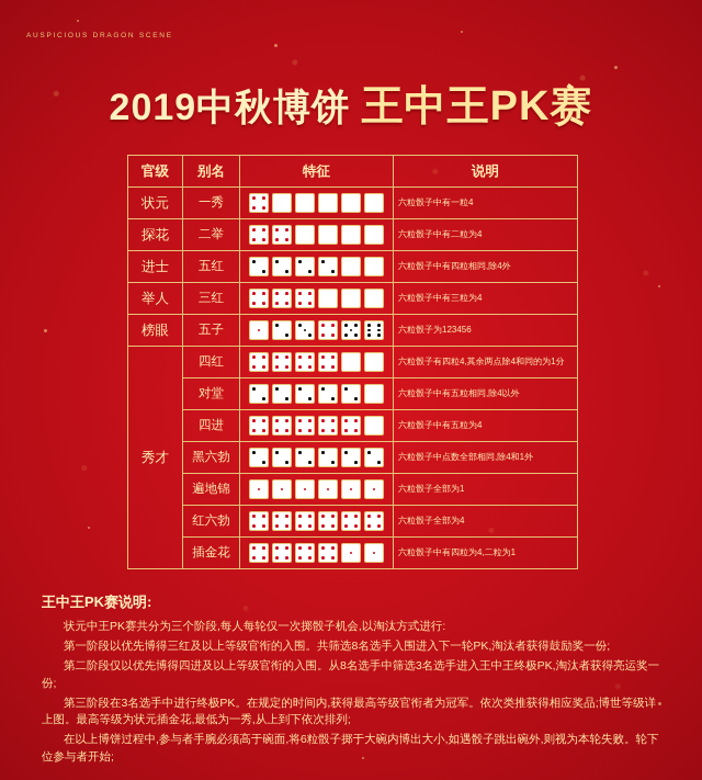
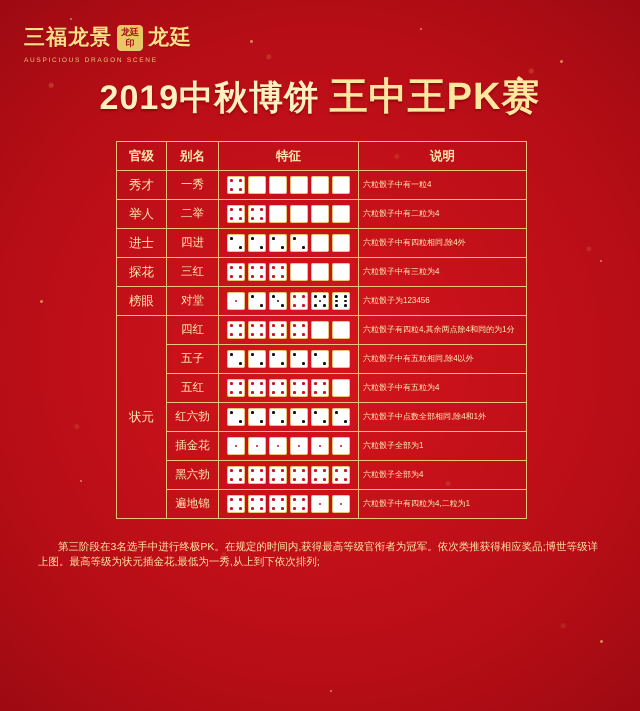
+ 三福龙景
+ 龙廷印
+ 龙廷
  2019中秋博饼 王中王PK赛
  官级	别名	特征	说明
- 状元	一秀		六粒骰子中有一粒4
+ 秀才	一秀		六粒骰子中有一粒4
- 探花	二举		六粒骰子中有二粒为4
+ 举人	二举		六粒骰子中有二粒为4
- 进士	五红		六粒骰子中有四粒相同,除4外
+ 进士	四进		六粒骰子中有四粒相同,除4外
- 举人	三红		六粒骰子中有三粒为4
+ 探花	三红		六粒骰子中有三粒为4
- 榜眼	五子		六粒骰子为123456
+ 榜眼	对堂		六粒骰子为123456
- 秀才	四红		六粒骰子有四粒4,其余两点除4和同的为1分
+ 状元	四红		六粒骰子有四粒4,其余两点除4和同的为1分
- 对堂		六粒骰子中有五粒相同,除4以外
+ 五子		六粒骰子中有五粒相同,除4以外
- 四进		六粒骰子中有五粒为4
+ 五红		六粒骰子中有五粒为4
- 黑六勃		六粒骰子中点数全部相同,除4和1外
+ 红六勃		六粒骰子中点数全部相同,除4和1外
- 遍地锦		六粒骰子全部为1
+ 插金花		六粒骰子全部为1
- 红六勃		六粒骰子全部为4
+ 黑六勃		六粒骰子全部为4
- 插金花		六粒骰子中有四粒为4,二粒为1
+ 遍地锦		六粒骰子中有四粒为4,二粒为1
- 王中王PK赛说明:
- 状元中王PK赛共分为三个阶段,每人每轮仅一次掷骰子机会,以淘汰方式进行:
- 第一阶段以优先博得三红及以上等级官衔的入围。共筛选8名选手入围进入下一轮PK,淘汰者获得鼓励奖一份;
- 第二阶段仅以优先博得四进及以上等级官衔的入围。从8名选手中筛选3名选手进入王中王终极PK,淘汰者获得亮运奖一份;
  第三阶段在3名选手中进行终极PK。在规定的时间内,获得最高等级官衔者为冠军。依次类推获得相应奖品;博世等级详上图。最高等级为状元插金花,最低为一秀,从上到下依次排列;
- 在以上博饼过程中,参与者手腕必须高于碗面,将6粒骰子掷于大碗内博出大小,如遇骰子跳出碗外,则视为本轮失败。轮下位参与者开始;
